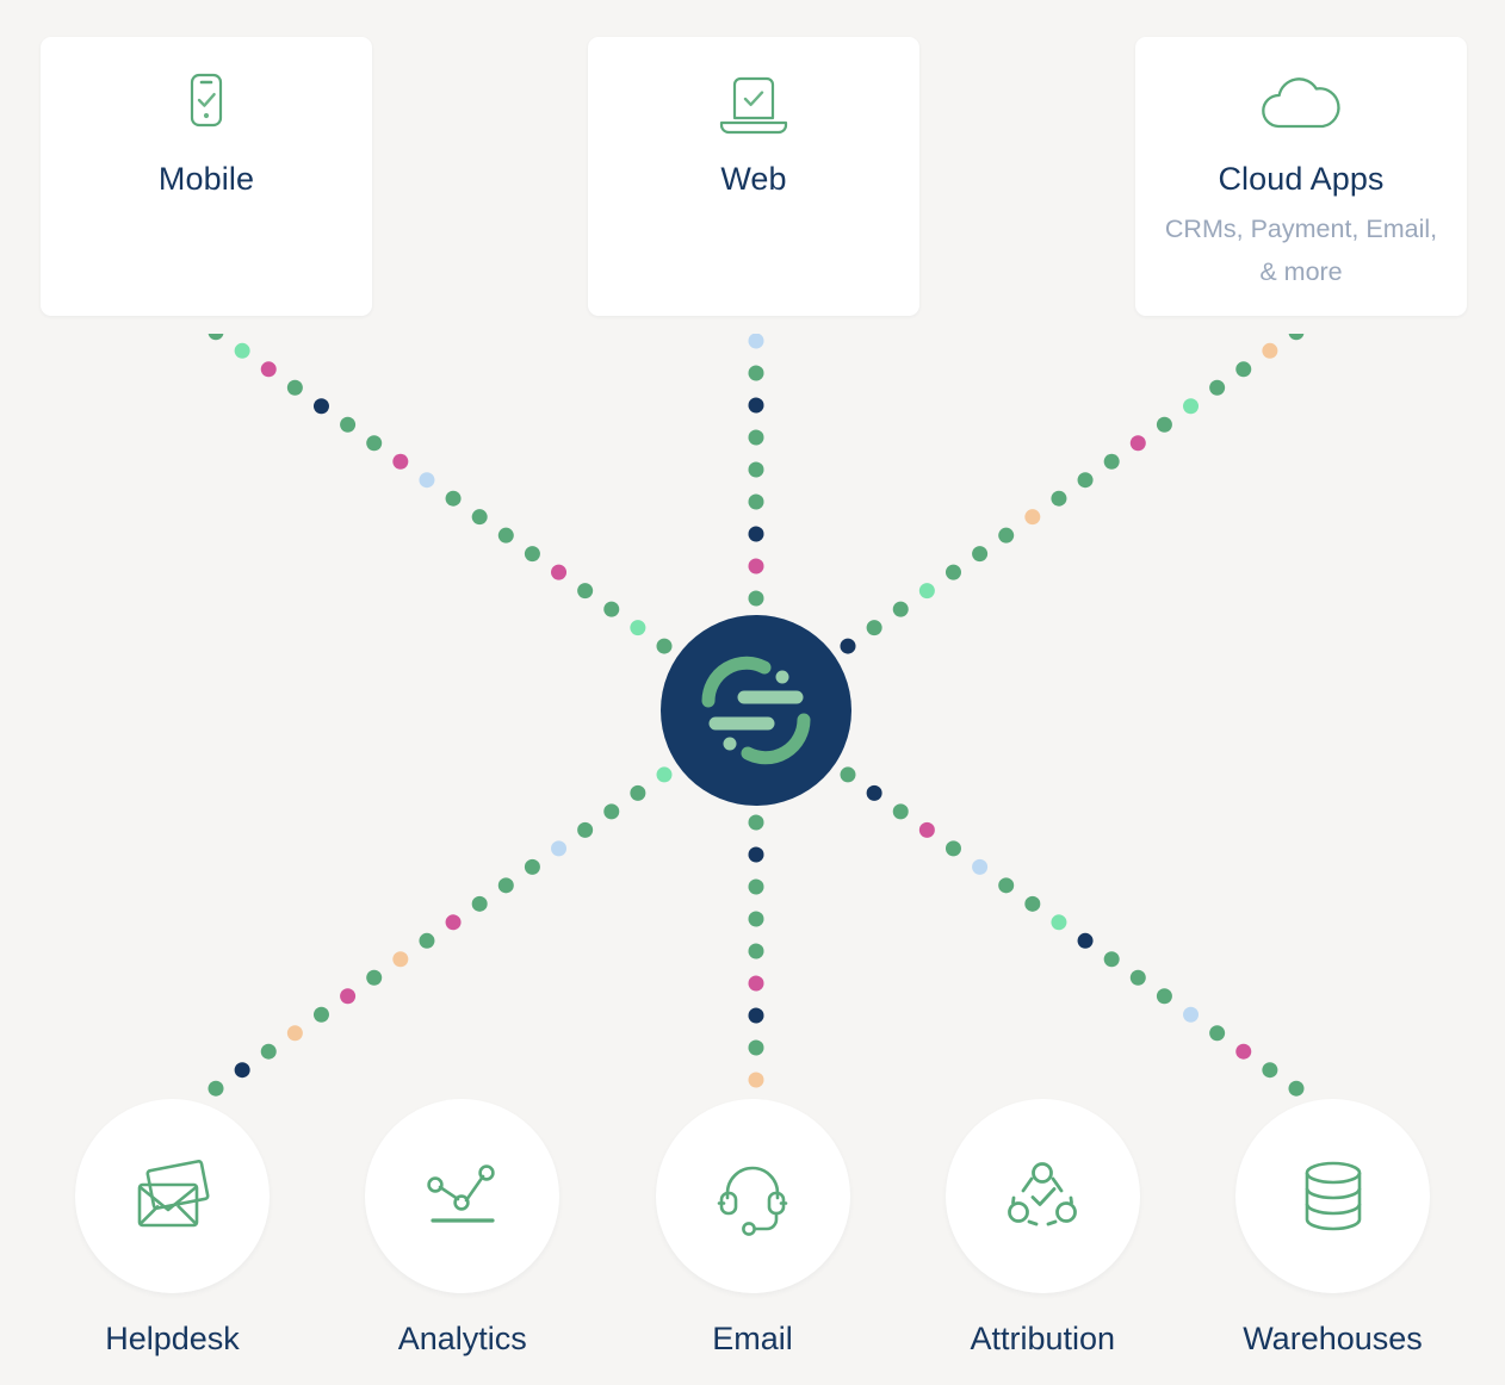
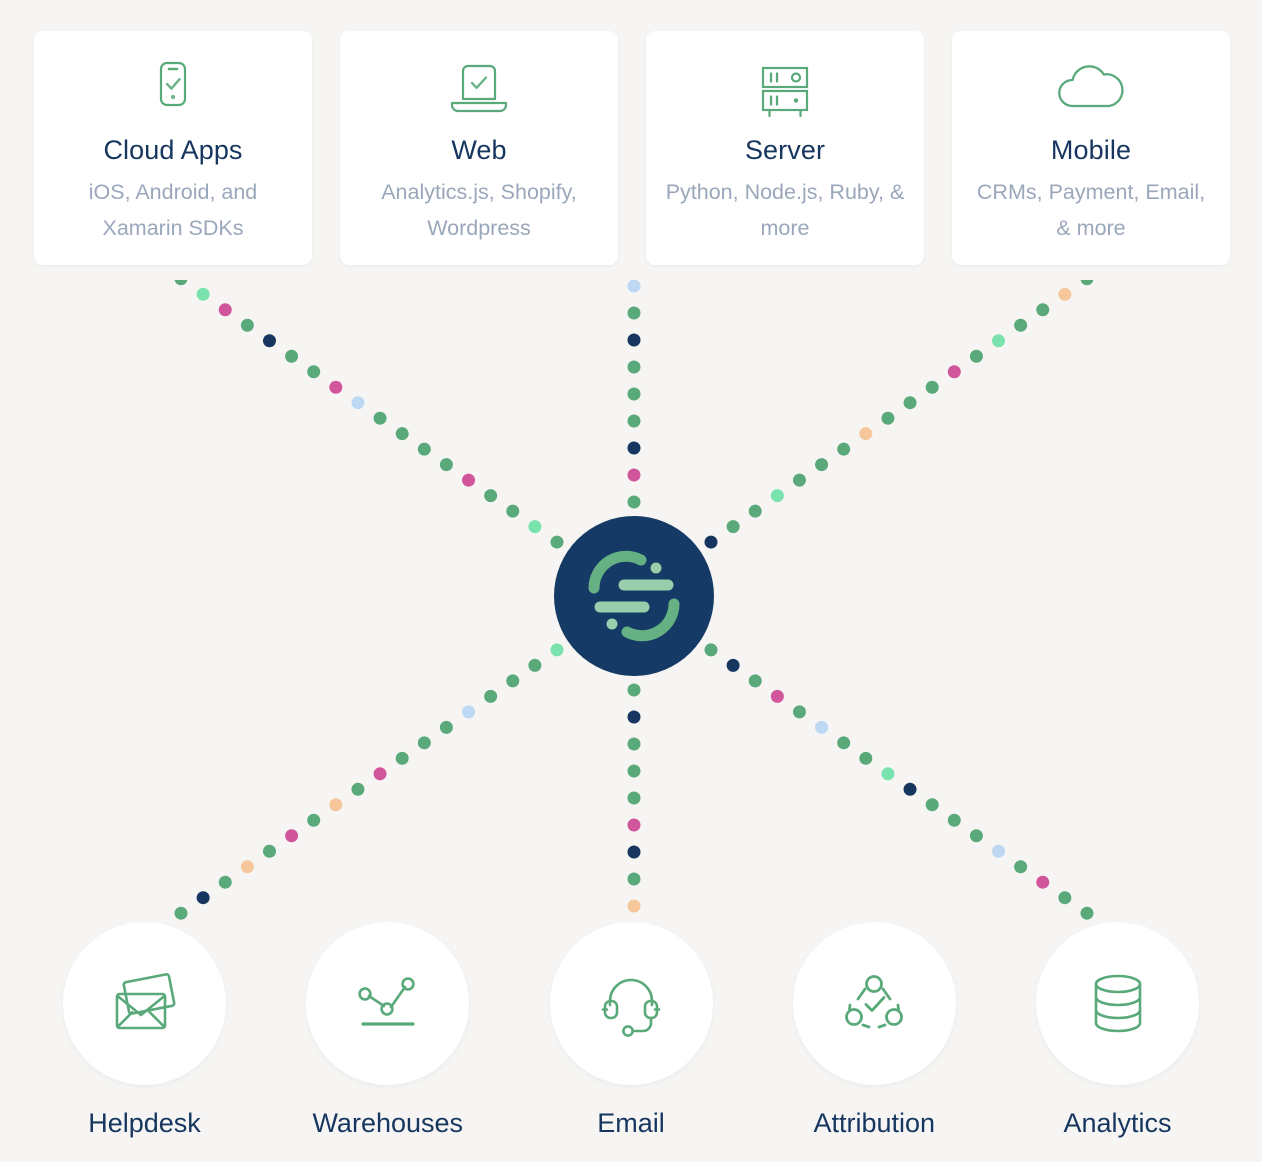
- Mobile
+ Cloud Apps
+ iOS, Android, and Xamarin SDKs
  Web
+ Analytics.js, Shopify, Wordpress
+ Server
+ Python, Node.js, Ruby, & more
- Cloud Apps
+ Mobile
  CRMs, Payment, Email, & more
  Helpdesk
- Analytics
+ Warehouses
  Email
  Attribution
- Warehouses
+ Analytics
